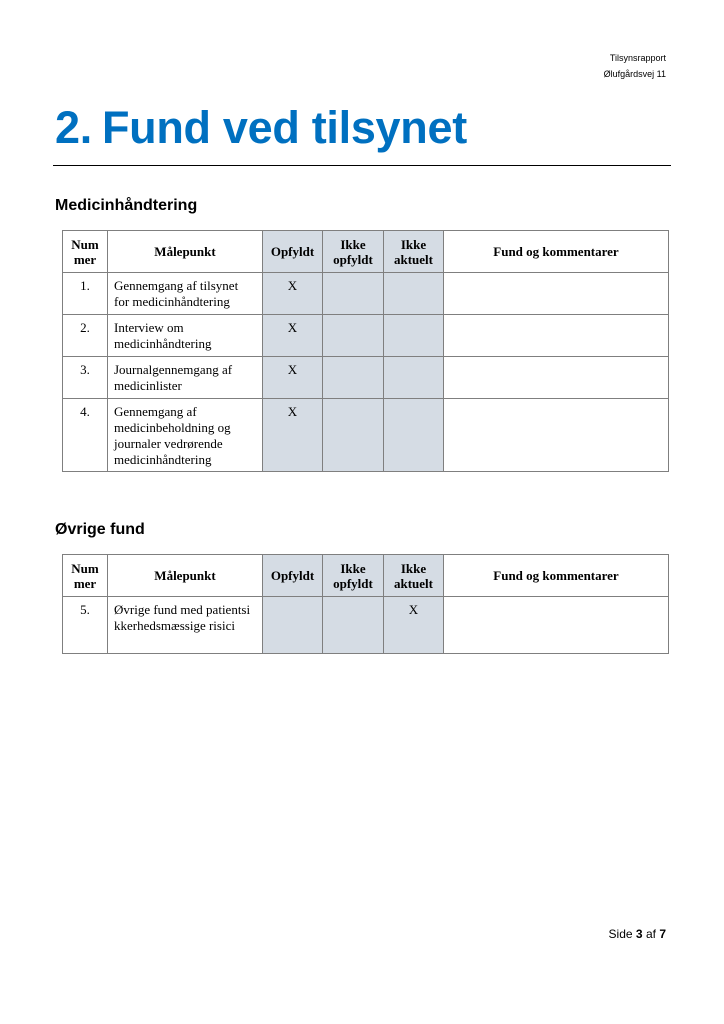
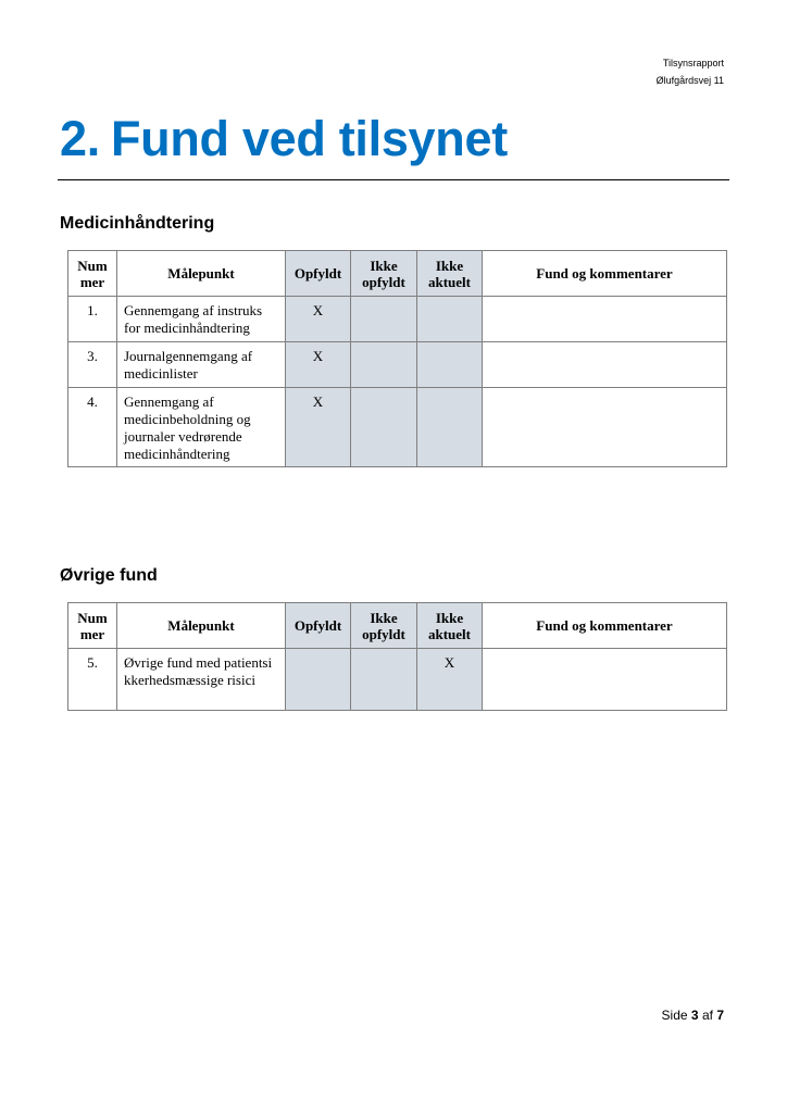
  Tilsynsrapport
  Ølufgårdsvej 11
  2. Fund ved tilsynet
  Medicinhåndtering
  Num mer	Målepunkt	Opfyldt	Ikke opfyldt	Ikke aktuelt	Fund og kommentarer
- 1.	Gennemgang af tilsynet for medicinhåndtering	X
+ 1.	Gennemgang af instruks for medicinhåndtering	X
- 2.	Interview om medicinhåndtering	X
  3.	Journalgennemgang af medicinlister	X
  4.	Gennemgang af medicinbeholdning og journaler vedrørende medicinhåndtering	X
  Øvrige fund
  Num mer	Målepunkt	Opfyldt	Ikke opfyldt	Ikke aktuelt	Fund og kommentarer
  5.	Øvrige fund med patientsikkerhedsmæssige risici			X
  Side 3 af 7
